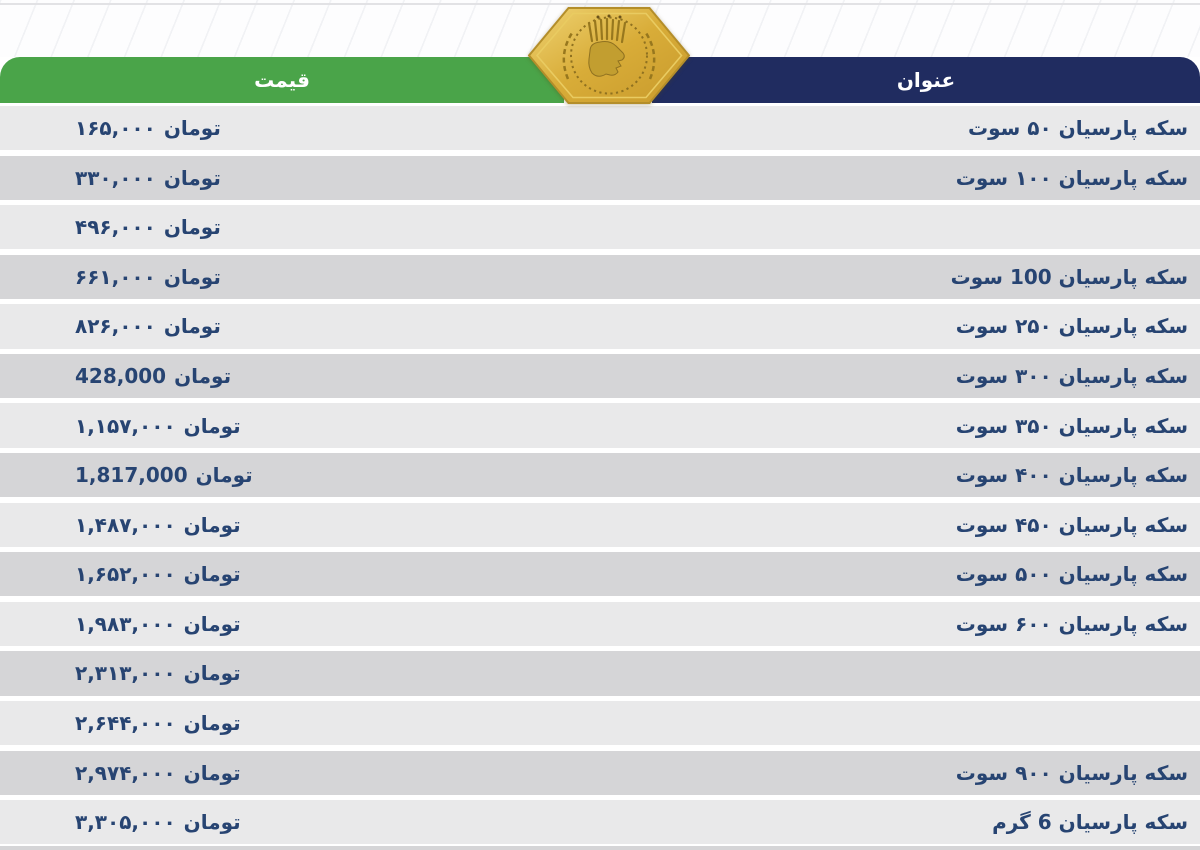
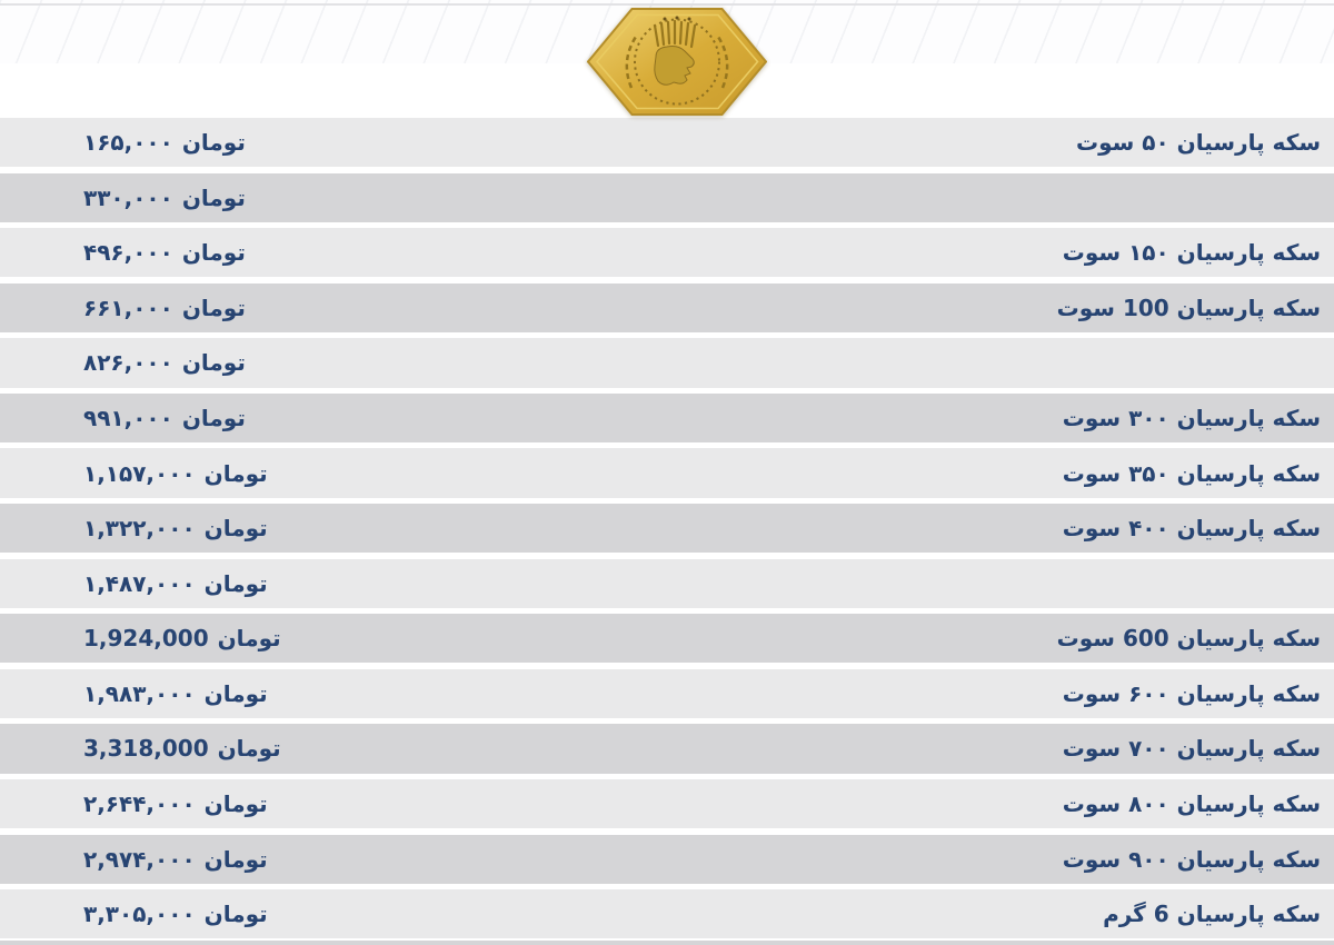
- قیمت
- عنوان
  ۱۶۵,۰۰۰
  تومان
  سکه پارسیان ۵۰ سوت
  ۳۳۰,۰۰۰
  تومان
- سکه پارسیان ۱۰۰ سوت
  ۴۹۶,۰۰۰
  تومان
+ سکه پارسیان ۱۵۰ سوت
  ۶۶۱,۰۰۰
  تومان
  سکه پارسیان 100 سوت
  ۸۲۶,۰۰۰
  تومان
- سکه پارسیان ۲۵۰ سوت
- 428,000
+ ۹۹۱,۰۰۰
  تومان
  سکه پارسیان ۳۰۰ سوت
  ۱,۱۵۷,۰۰۰
  تومان
  سکه پارسیان ۳۵۰ سوت
- 1,817,000
+ ۱,۳۲۲,۰۰۰
  تومان
  سکه پارسیان ۴۰۰ سوت
  ۱,۴۸۷,۰۰۰
  تومان
- سکه پارسیان ۴۵۰ سوت
- ۱,۶۵۲,۰۰۰
+ 1,924,000
  تومان
- سکه پارسیان ۵۰۰ سوت
+ سکه پارسیان 600 سوت
  ۱,۹۸۳,۰۰۰
  تومان
  سکه پارسیان ۶۰۰ سوت
- ۲,۳۱۳,۰۰۰
+ 3,318,000
  تومان
+ سکه پارسیان ۷۰۰ سوت
  ۲,۶۴۴,۰۰۰
  تومان
+ سکه پارسیان ۸۰۰ سوت
  ۲,۹۷۴,۰۰۰
  تومان
  سکه پارسیان ۹۰۰ سوت
  ۳,۳۰۵,۰۰۰
  تومان
  سکه پارسیان 6 گرم
